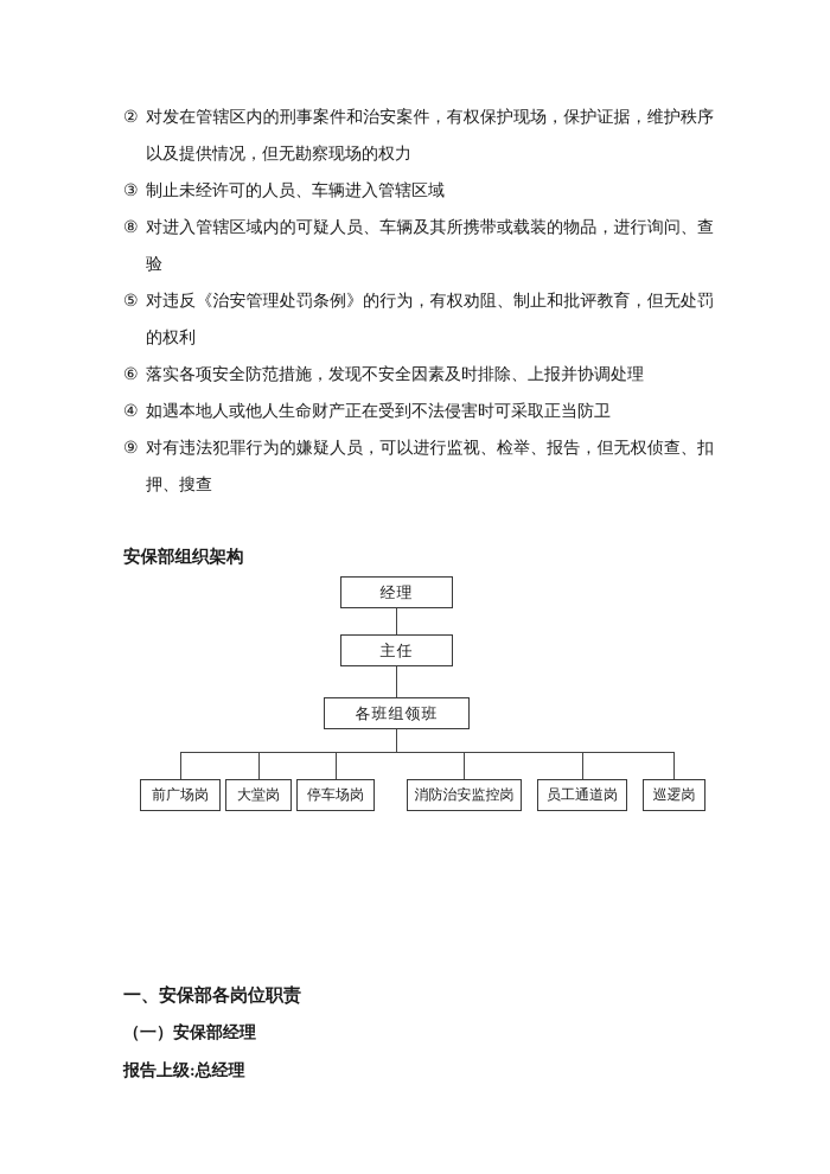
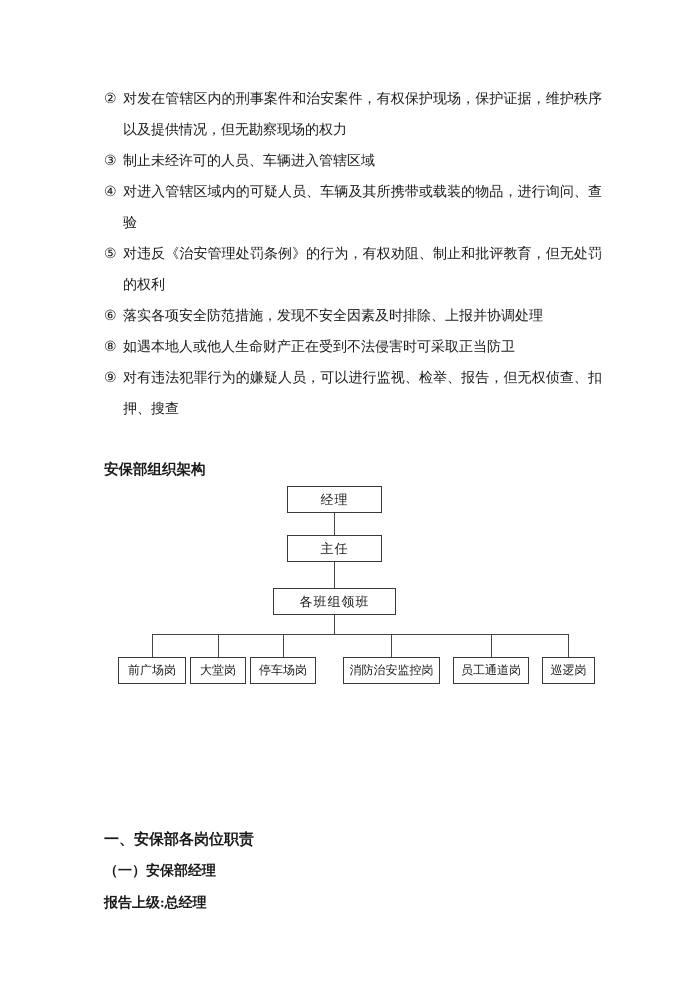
  ②
  对发在管辖区内的刑事案件和治安案件，有权保护现场，保护证据，维护秩序以及提供情况，但无勘察现场的权力
  ③
  制止未经许可的人员、车辆进入管辖区域
- ⑧
+ ④
  对进入管辖区域内的可疑人员、车辆及其所携带或载装的物品，进行询问、查验
  ⑤
  对违反《治安管理处罚条例》的行为，有权劝阻、制止和批评教育，但无处罚的权利
  ⑥
  落实各项安全防范措施，发现不安全因素及时排除、上报并协调处理
- ④
+ ⑧
  如遇本地人或他人生命财产正在受到不法侵害时可采取正当防卫
  ⑨
  对有违法犯罪行为的嫌疑人员，可以进行监视、检举、报告，但无权侦查、扣押、搜查
  安保部组织架构
  经理
  主任
  各班组领班
  前广场岗
  大堂岗
  停车场岗
  消防治安监控岗
  员工通道岗
  巡逻岗
  一、安保部各岗位职责
  （一）安保部经理
  报告上级:总经理
